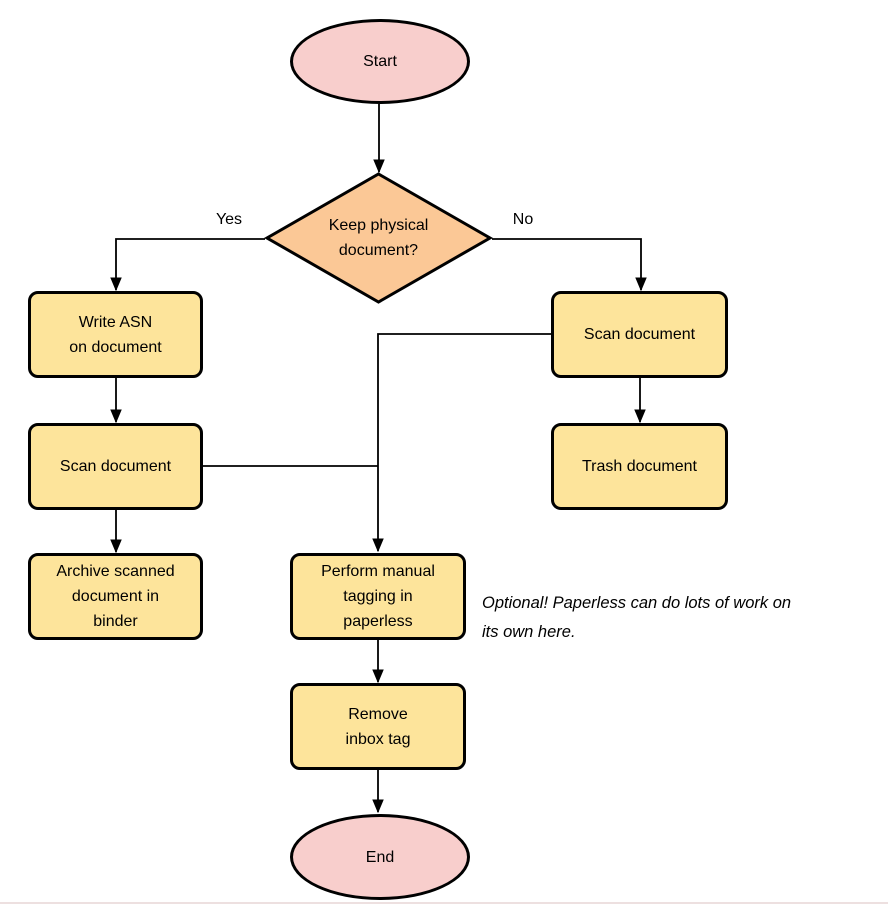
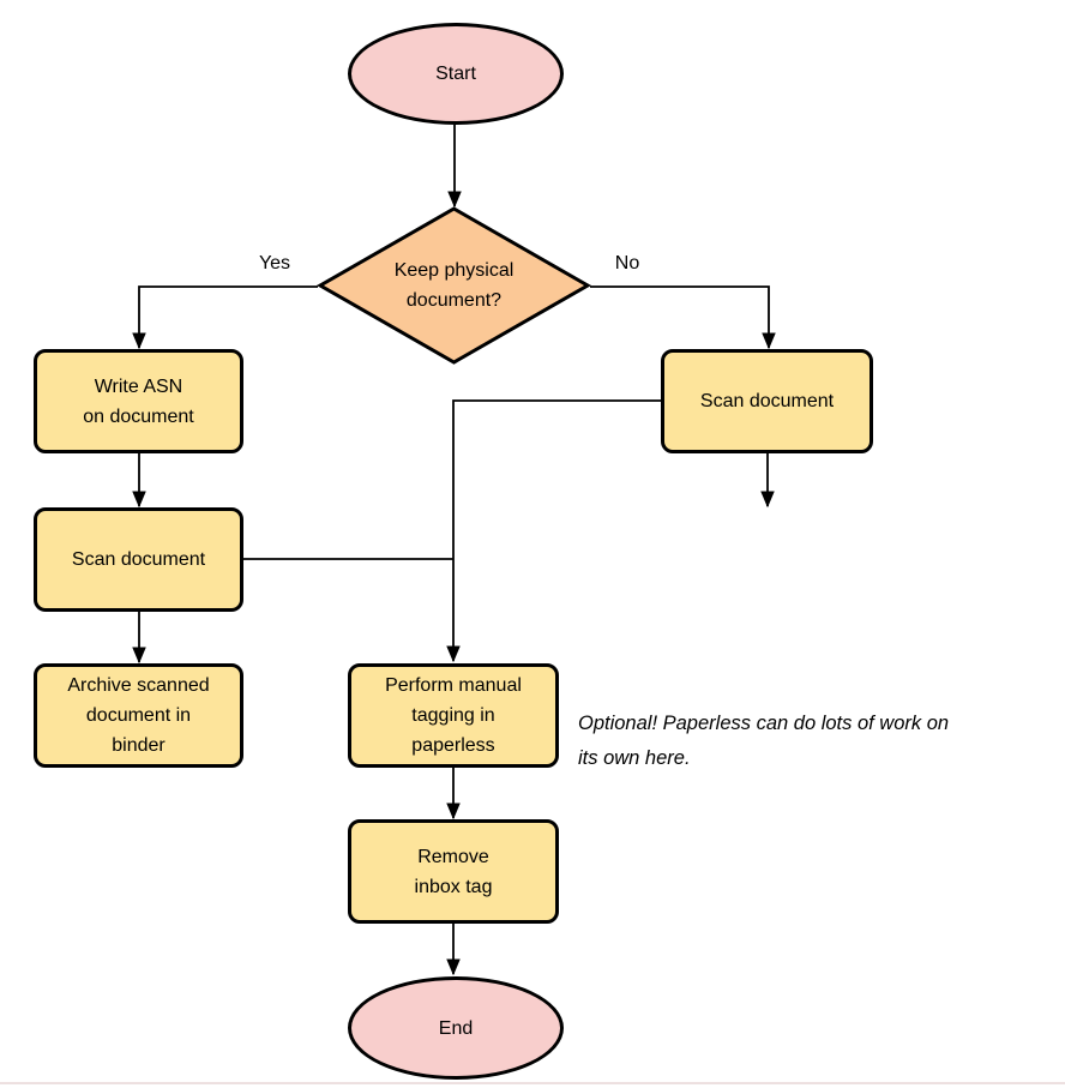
  Start
  Keep physical
  document?
  Yes
  No
  Write ASN
  on document
  Scan document
  Archive scanned
  document in
  binder
  Scan document
- Trash document
  Perform manual
  tagging in
  paperless
  Optional! Paperless can do lots of work on
  its own here.
  Remove
  inbox tag
  End
